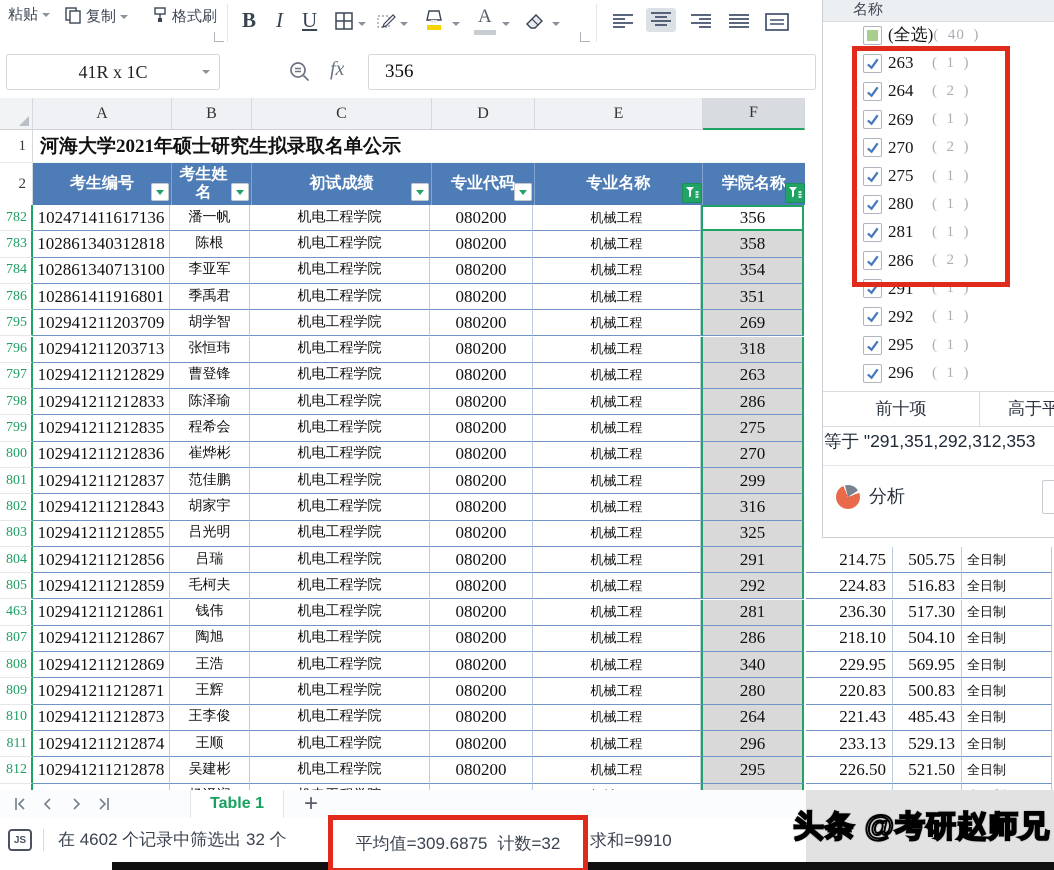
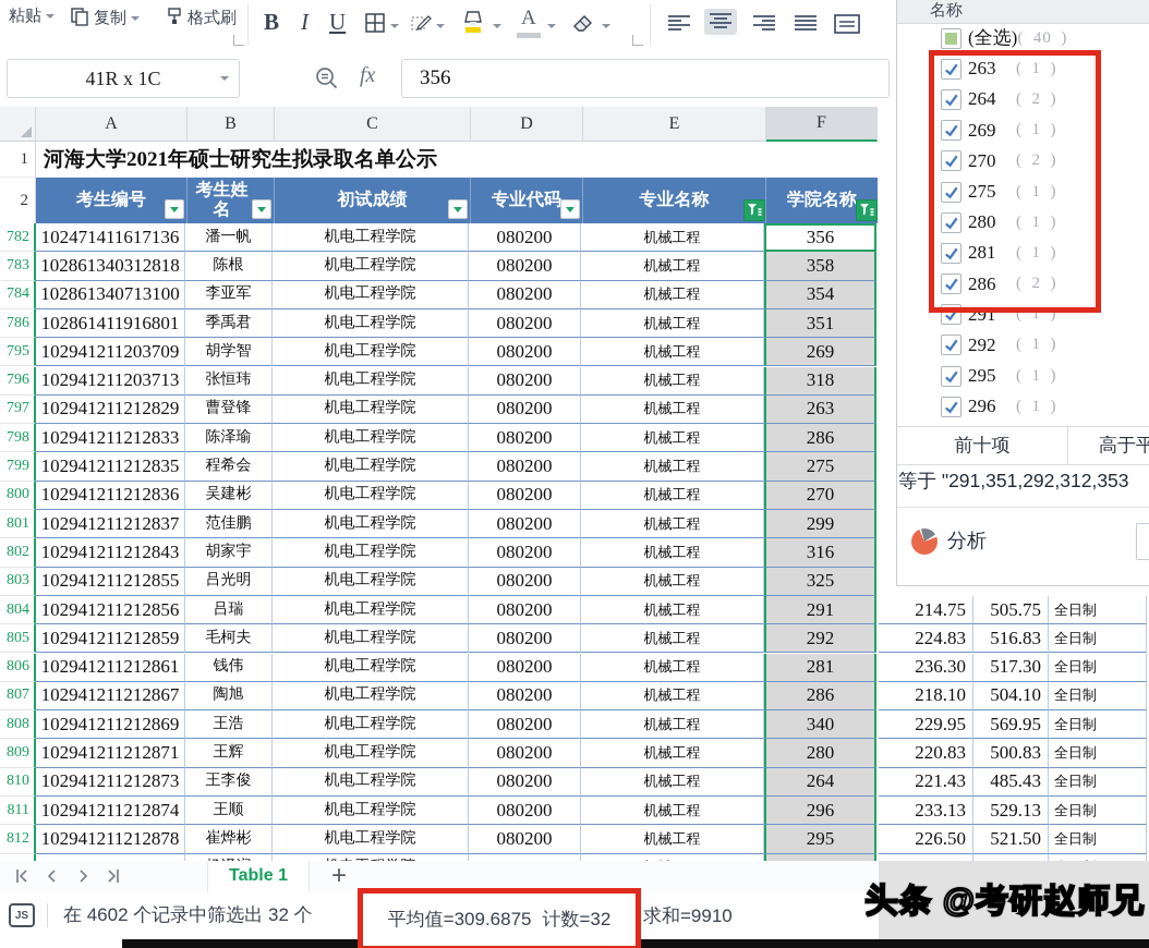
  粘贴
  复制
  格式刷
  B
  I
  U
  A
  41R x 1C
  fx
  356
  A
  B
  C
  D
  E
  F
  1
  河海大学2021年硕士研究生拟录取名单公示
  2
  考生编号
  考生姓名
  初试成绩
  专业代码
  专业名称
  学院名称
  782
  102471411617136
  潘一帆
  机电工程学院
  080200
  机械工程
  356
  783
  102861340312818
  陈根
  机电工程学院
  080200
  机械工程
  358
  784
  102861340713100
  李亚军
  机电工程学院
  080200
  机械工程
  354
  786
  102861411916801
  季禹君
  机电工程学院
  080200
  机械工程
  351
  795
  102941211203709
  胡学智
  机电工程学院
  080200
  机械工程
  269
  796
  102941211203713
  张恒玮
  机电工程学院
  080200
  机械工程
  318
  797
  102941211212829
  曹登锋
  机电工程学院
  080200
  机械工程
  263
  798
  102941211212833
  陈泽瑜
  机电工程学院
  080200
  机械工程
  286
  799
  102941211212835
  程希会
  机电工程学院
  080200
  机械工程
  275
  800
  102941211212836
- 崔烨彬
+ 吴建彬
  机电工程学院
  080200
  机械工程
  270
  801
  102941211212837
  范佳鹏
  机电工程学院
  080200
  机械工程
  299
  802
  102941211212843
  胡家宇
  机电工程学院
  080200
  机械工程
  316
  803
  102941211212855
  吕光明
  机电工程学院
  080200
  机械工程
  325
  804
  102941211212856
  吕瑞
  机电工程学院
  080200
  机械工程
  291
  805
  102941211212859
  毛柯夫
  机电工程学院
  080200
  机械工程
  292
- 463
+ 806
  102941211212861
  钱伟
  机电工程学院
  080200
  机械工程
  281
  807
  102941211212867
  陶旭
  机电工程学院
  080200
  机械工程
  286
  808
  102941211212869
  王浩
  机电工程学院
  080200
  机械工程
  340
  809
  102941211212871
  王辉
  机电工程学院
  080200
  机械工程
  280
  810
  102941211212873
  王李俊
  机电工程学院
  080200
  机械工程
  264
  811
  102941211212874
  王顺
  机电工程学院
  080200
  机械工程
  296
  812
  102941211212878
- 吴建彬
+ 崔烨彬
  机电工程学院
  080200
  机械工程
  295
  214.75
  505.75
  全日制
  224.83
  516.83
  全日制
  236.30
  517.30
  全日制
  218.10
  504.10
  全日制
  229.95
  569.95
  全日制
  220.83
  500.83
  全日制
  221.43
  485.43
  全日制
  233.13
  529.13
  全日制
  226.50
  521.50
  全日制
  名称
  (全选)
  ( 40 )
  263
  ( 1 )
  264
  ( 2 )
  269
  ( 1 )
  270
  ( 2 )
  275
  ( 1 )
  280
  ( 1 )
  281
  ( 1 )
  286
  ( 2 )
  291
  ( 1 )
  292
  ( 1 )
  295
  ( 1 )
  296
  ( 1 )
  前十项
  等于 "291,351,292,312,353
  分析
  Table 1
  +
  JS
  在 4602 个记录中筛选出 32 个
  求和=9910
  平均值=309.6875
  计数=32
  头条 @考研赵师兄
